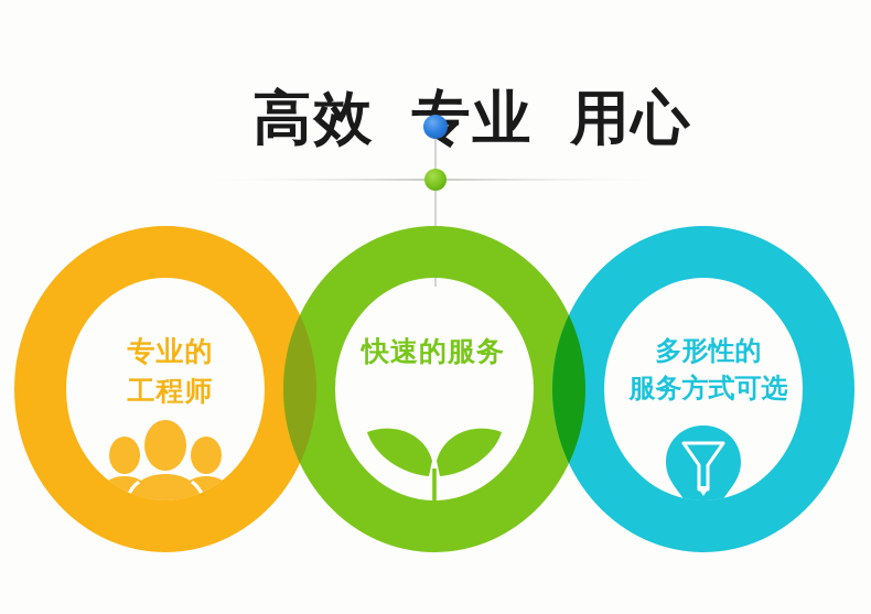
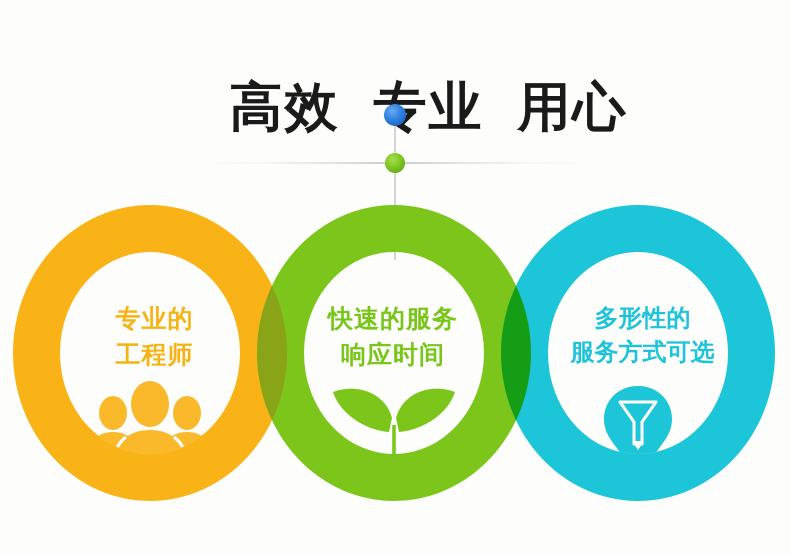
  专业的
  工程师
  快速的服务
+ 响应时间
  多形性的
  服务方式可选
